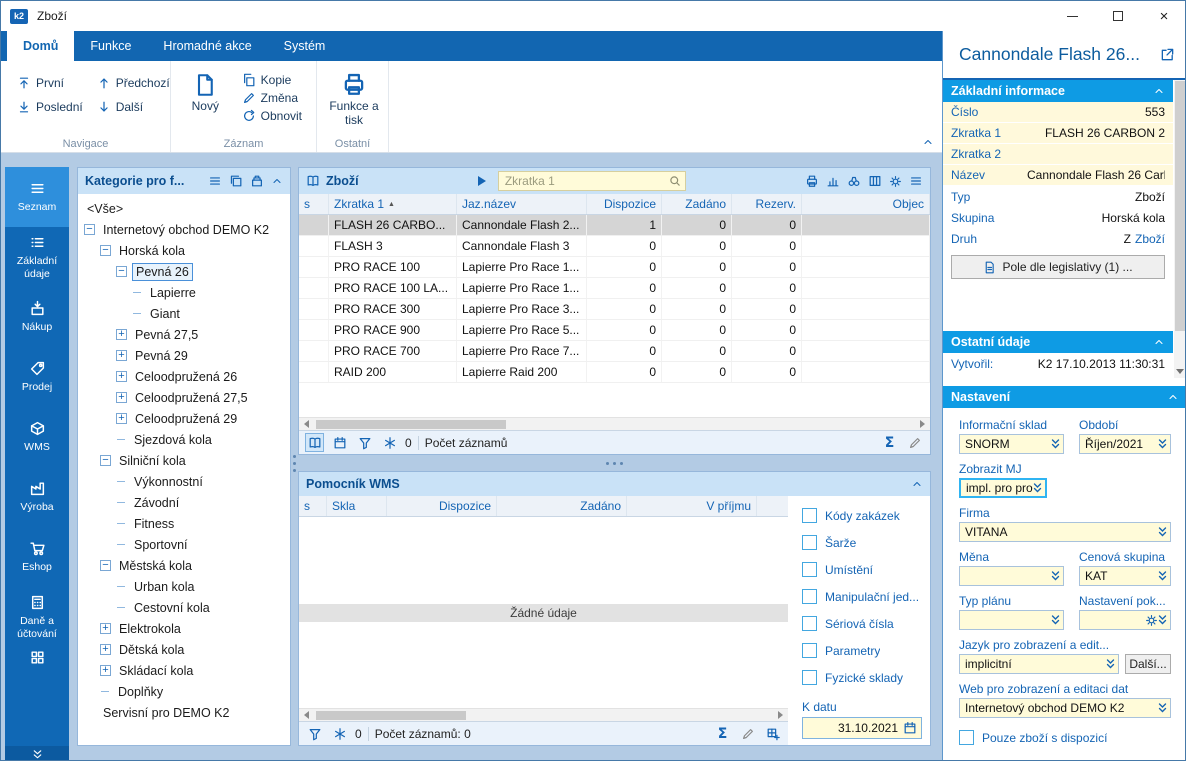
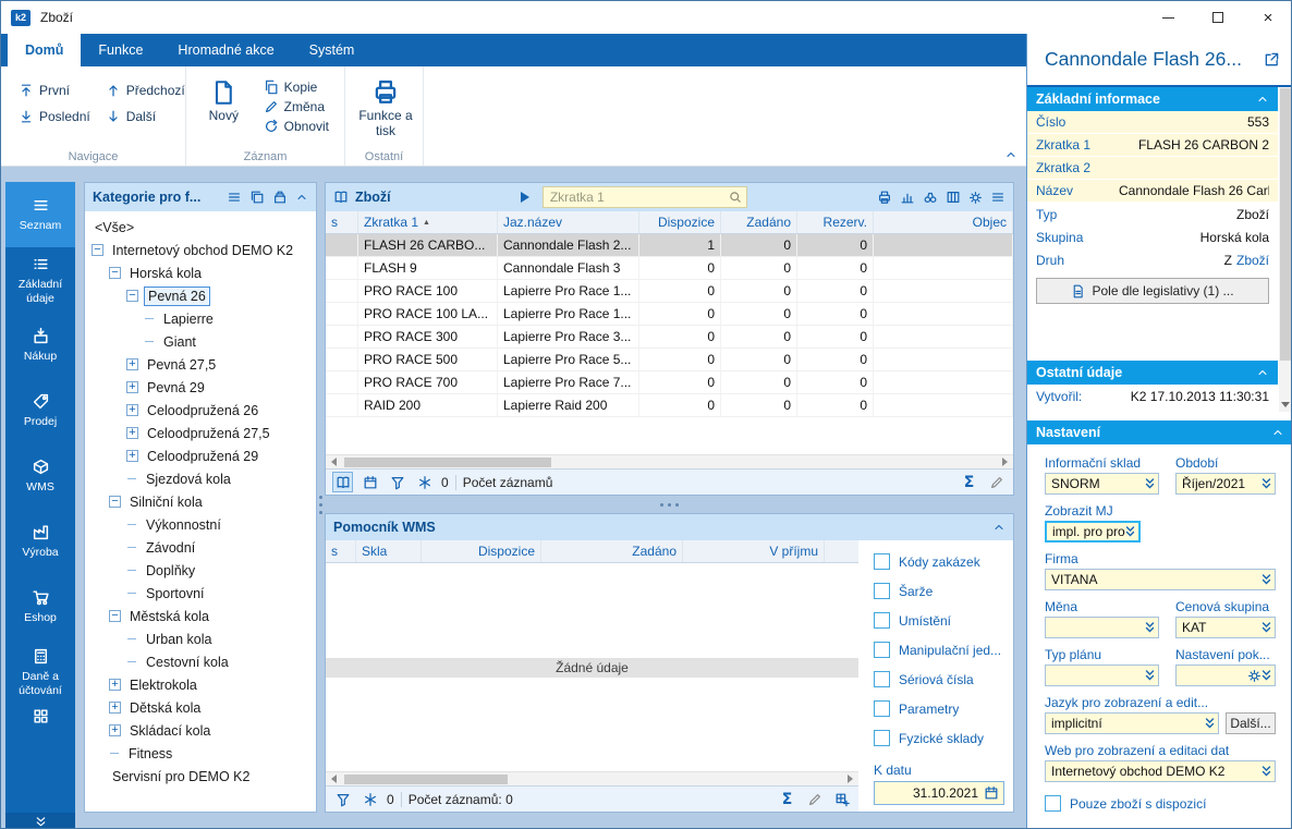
  k2
  Zboží
  ×
  Domů
  Funkce
  Hromadné akce
  Systém
  První
  Poslední
  Předchozí
  Další
  Navigace
  Nový
  Kopie
  Změna
  Obnovit
  Záznam
  Funkce a tisk
  Ostatní
  Seznam
  Základní údaje
  Nákup
  Prodej
  WMS
  Výroba
  Eshop
  Daně a účtování
  Kategorie pro f...
  <Vše>
  Internetový obchod DEMO K2
  Horská kola
  Pevná 26
  Lapierre
  Giant
  Pevná 27,5
  Pevná 29
  Celoodpružená 26
  Celoodpružená 27,5
  Celoodpružená 29
  Sjezdová kola
  Silniční kola
  Výkonnostní
  Závodní
- Fitness
+ Doplňky
  Sportovní
  Městská kola
  Urban kola
  Cestovní kola
  Elektrokola
  Dětská kola
  Skládací kola
- Doplňky
+ Fitness
  Servisní pro DEMO K2
  Zboží
  Zkratka 1
  s
  Zkratka 1
  Jaz.název
  Dispozice
  Zadáno
  Rezerv.
  Objec
  FLASH 26 CARBO...
  Cannondale Flash 2...
  1
  0
  0
- FLASH 3
+ FLASH 9
  Cannondale Flash 3
  0
  0
  0
  PRO RACE 100
  Lapierre Pro Race 1...
  0
  0
  0
  PRO RACE 100 LA...
  Lapierre Pro Race 1...
  0
  0
  0
  PRO RACE 300
  Lapierre Pro Race 3...
  0
  0
  0
- PRO RACE 900
+ PRO RACE 500
  Lapierre Pro Race 5...
  0
  0
  0
  PRO RACE 700
  Lapierre Pro Race 7...
  0
  0
  0
  RAID 200
  Lapierre Raid 200
  0
  0
  0
  0
  Počet záznamů
  Σ
  Pomocník WMS
  s
  Skla
  Dispozice
  Zadáno
  V příjmu
  Žádné údaje
  0
  Počet záznamů: 0
  Σ
  Kódy zakázek
  Šarže
  Umístění
  Manipulační jed...
  Sériová čísla
  Parametry
  Fyzické sklady
  K datu
  31.10.2021
  Cannondale Flash 26...
  Základní informace
  Číslo
  553
  Zkratka 1
  FLASH 26 CARBON 2
  Zkratka 2
  Název
  Cannondale Flash 26 Car
  Typ
  Zboží
  Skupina
  Horská kola
  Druh
  Z Zboží
  Pole dle legislativy (1) ...
  Ostatní údaje
  Vytvořil:
  K2 17.10.2013 11:30:31
  Nastavení
  Informační sklad
  SNORM
  Období
  Říjen/2021
  Zobrazit MJ
  impl. pro pro
  Firma
  VITANA
  Měna
  Cenová skupina
  KAT
  Typ plánu
  Nastavení pok...
  Jazyk pro zobrazení a edit...
  implicitní
  Další...
  Web pro zobrazení a editaci dat
  Internetový obchod DEMO K2
  Pouze zboží s dispozicí
